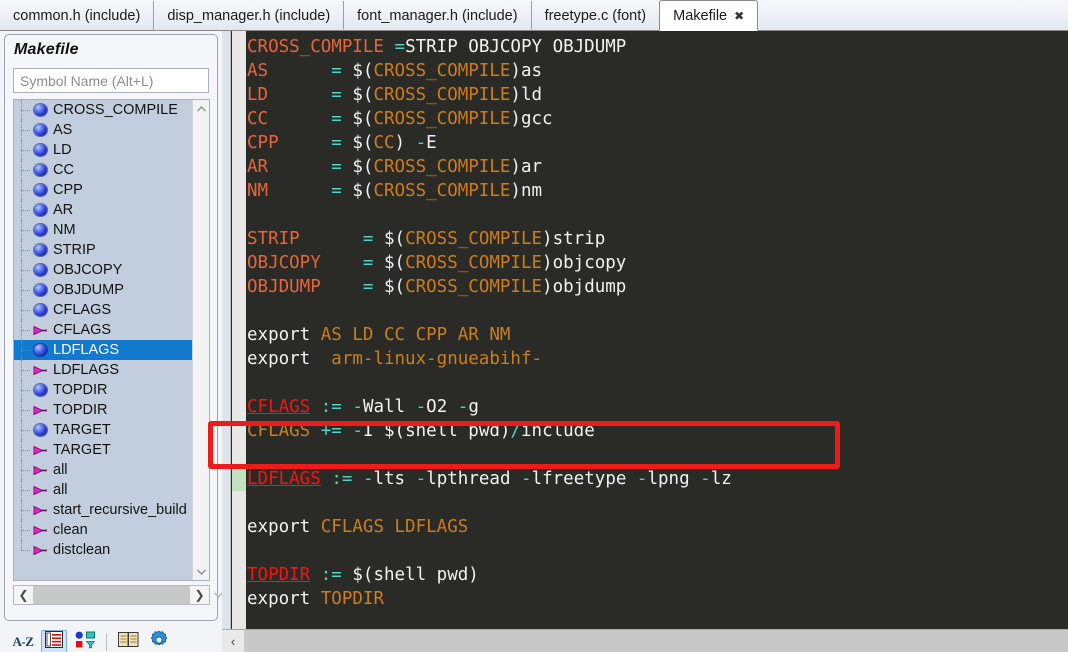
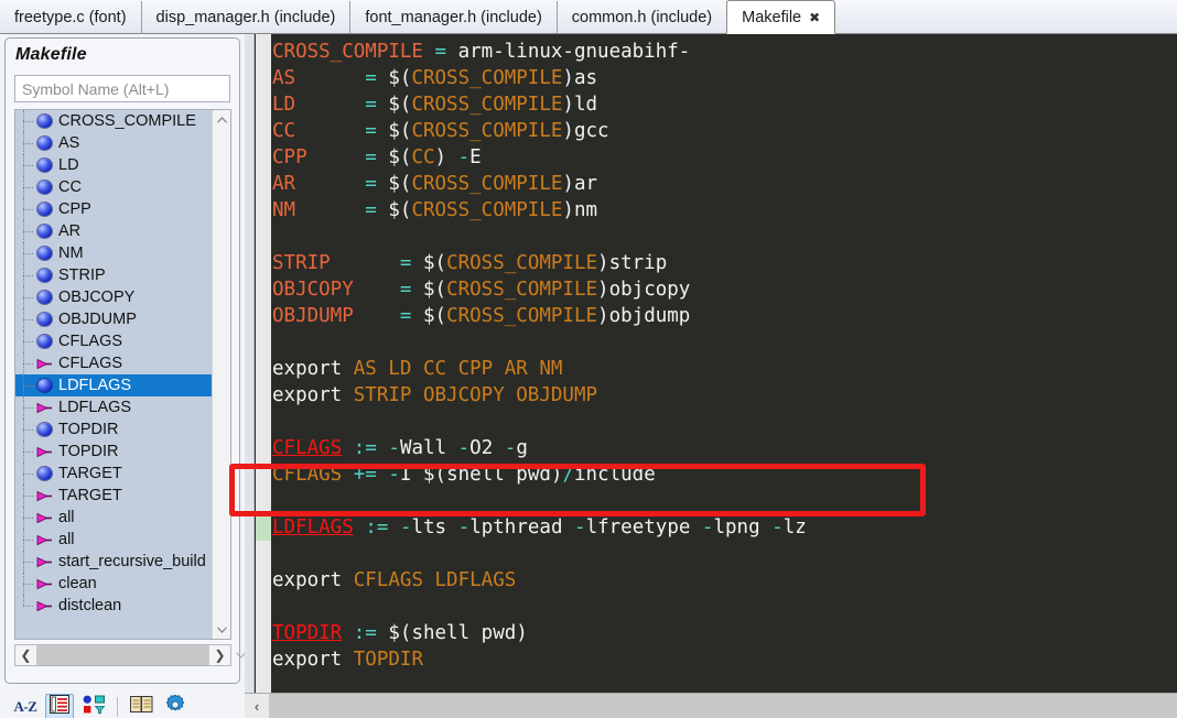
- common.h (include)
+ freetype.c (font)
  disp_manager.h (include)
  font_manager.h (include)
- freetype.c (font)
+ common.h (include)
  Makefile
  ✖
  Makefile
  Symbol Name (Alt+L)
  CROSS_COMPILE
  AS
  LD
  CC
  CPP
  AR
  NM
  STRIP
  OBJCOPY
  OBJDUMP
  CFLAGS
  CFLAGS
  LDFLAGS
  LDFLAGS
  TOPDIR
  TOPDIR
  TARGET
  TARGET
  all
  all
  start_recursive_build
  clean
  distclean
  ❮
  ❯
  A-Z
- CROSS_COMPILE =STRIP OBJCOPY OBJDUMP
+ CROSS_COMPILE = arm-linux-gnueabihf-
  AS = $(CROSS_COMPILE)as
  LD = $(CROSS_COMPILE)ld
  CC = $(CROSS_COMPILE)gcc
  CPP = $(CC) -E
  AR = $(CROSS_COMPILE)ar
  NM = $(CROSS_COMPILE)nm
  STRIP = $(CROSS_COMPILE)strip
  OBJCOPY = $(CROSS_COMPILE)objcopy
  OBJDUMP = $(CROSS_COMPILE)objdump
  export AS LD CC CPP AR NM
- export arm-linux-gnueabihf-
+ export STRIP OBJCOPY OBJDUMP
  CFLAGS := -Wall -O2 -g
  CFLAGS += -I $(shell pwd)/include
  LDFLAGS := -lts -lpthread -lfreetype -lpng -lz
  export CFLAGS LDFLAGS
  TOPDIR := $(shell pwd)
  export TOPDIR
  ‹
